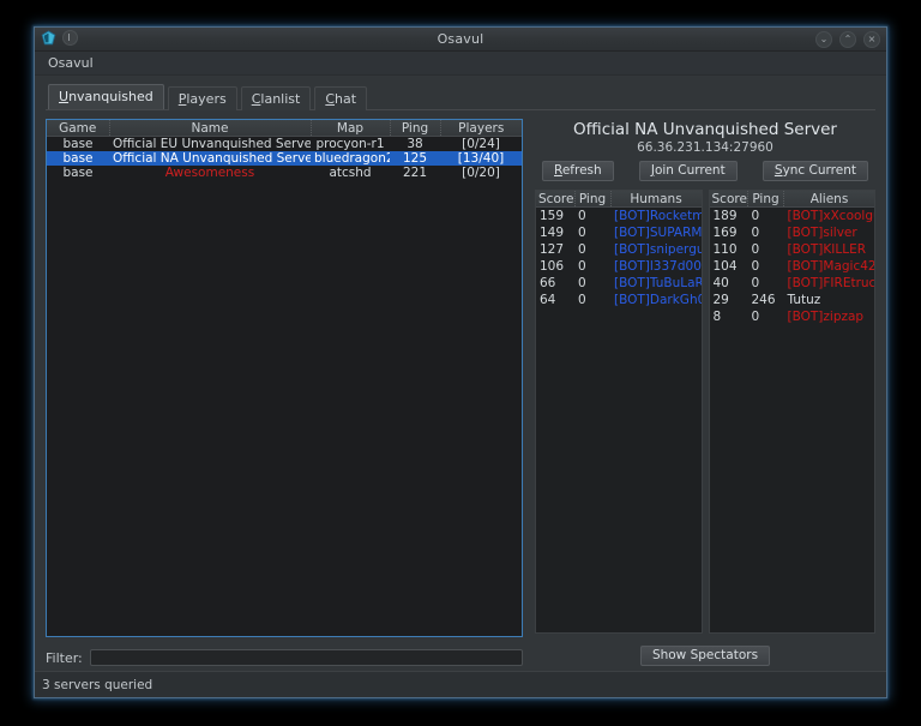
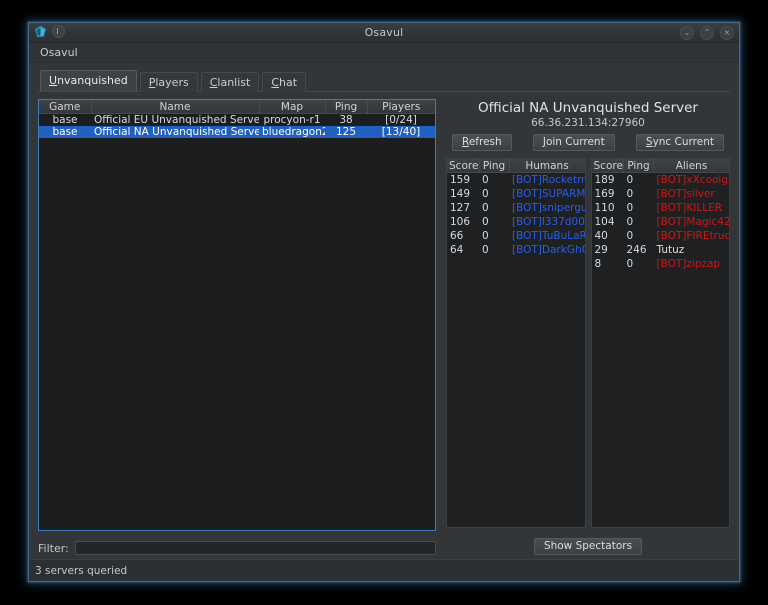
  Osavul
  ⌄
  ⌃
  ×
  Osavul
  Unvanquished
  Players
  Clanlist
  Chat
  Game	Name	Map	Ping	Players
  base	Official EU Unvanquished Serve	procyon-r1	38	[0/24]
  base	Official NA Unvanquished Serve	bluedragon	125	[13/40]
- base	Awesomeness	atcshd	221	[0/20]
  Filter:
  Official NA Unvanquished Server
  66.36.231.134:27960
  Refresh
  Join Current
  Sync Current
  Score	Ping	Humans
  159	0	[BOT]Rocketm
  149	0	[BOT]SUPARM
  127	0	[BOT]snipergu
  106	0	[BOT]l337d00
  66	0	[BOT]TuBuLaR
  64	0	[BOT]DarkGh
  Score	Ping	Aliens
  189	0	[BOT]xXcoolg
  169	0	[BOT]silver
  110	0	[BOT]KILLER
  104	0	[BOT]Magic42
  40	0	[BOT]FIREtruc
  29	246	Tutuz
  8	0	[BOT]zipzap
  Show Spectators
  3 servers queried
